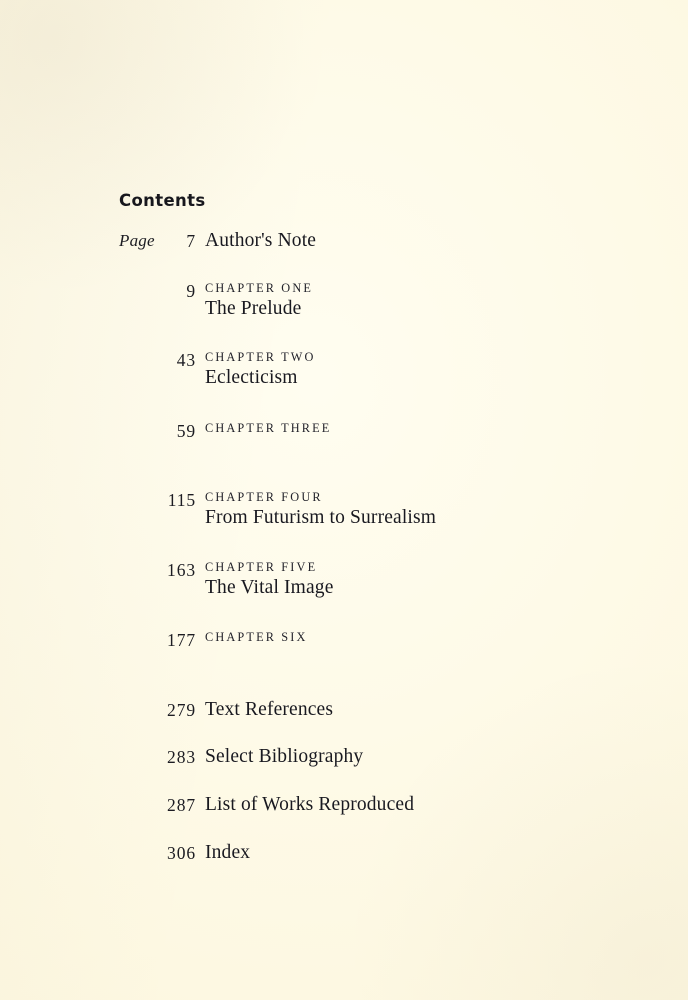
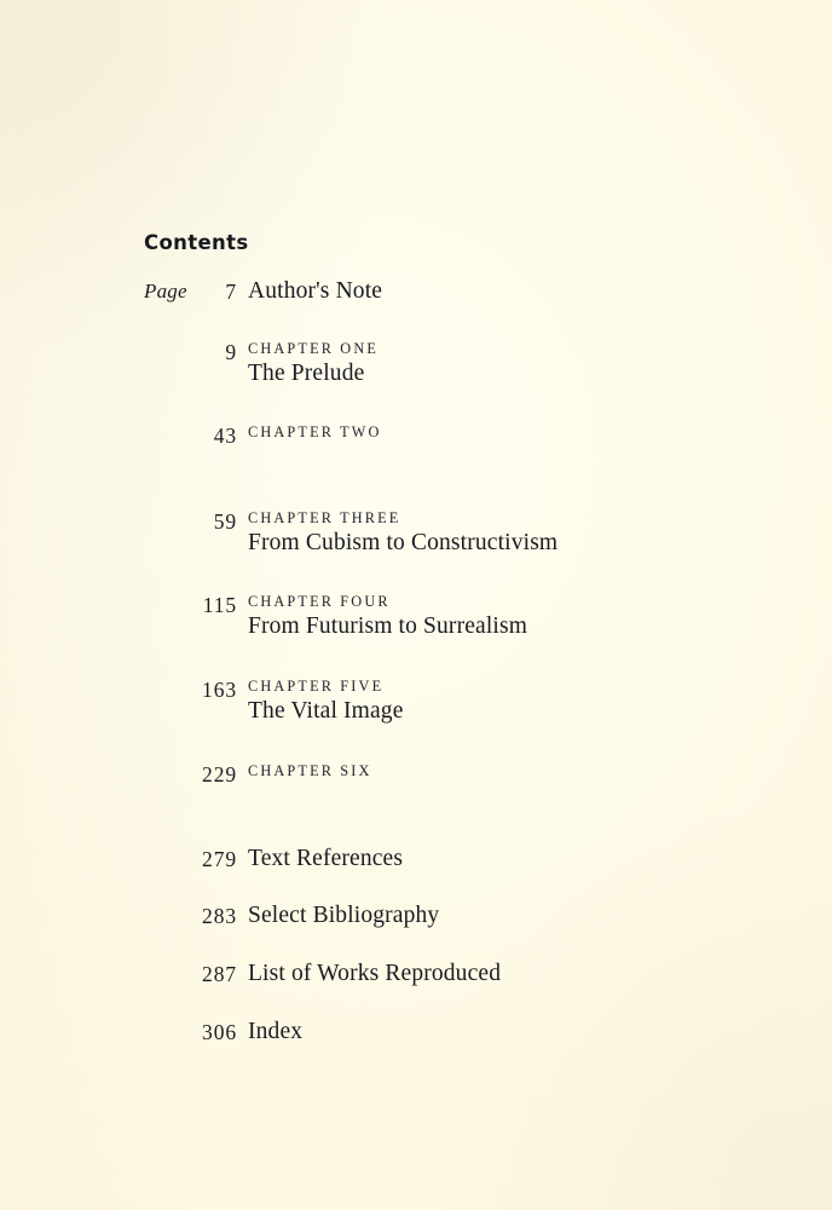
  Contents
  Page
  7
  Author's Note
  9
  CHAPTER ONE
  The Prelude
  43
  CHAPTER TWO
- Eclecticism
  59
  CHAPTER THREE
+ From Cubism to Constructivism
  115
  CHAPTER FOUR
  From Futurism to Surrealism
  163
  CHAPTER FIVE
  The Vital Image
- 177
+ 229
  CHAPTER SIX
  279
  Text References
  283
  Select Bibliography
  287
  List of Works Reproduced
  306
  Index
